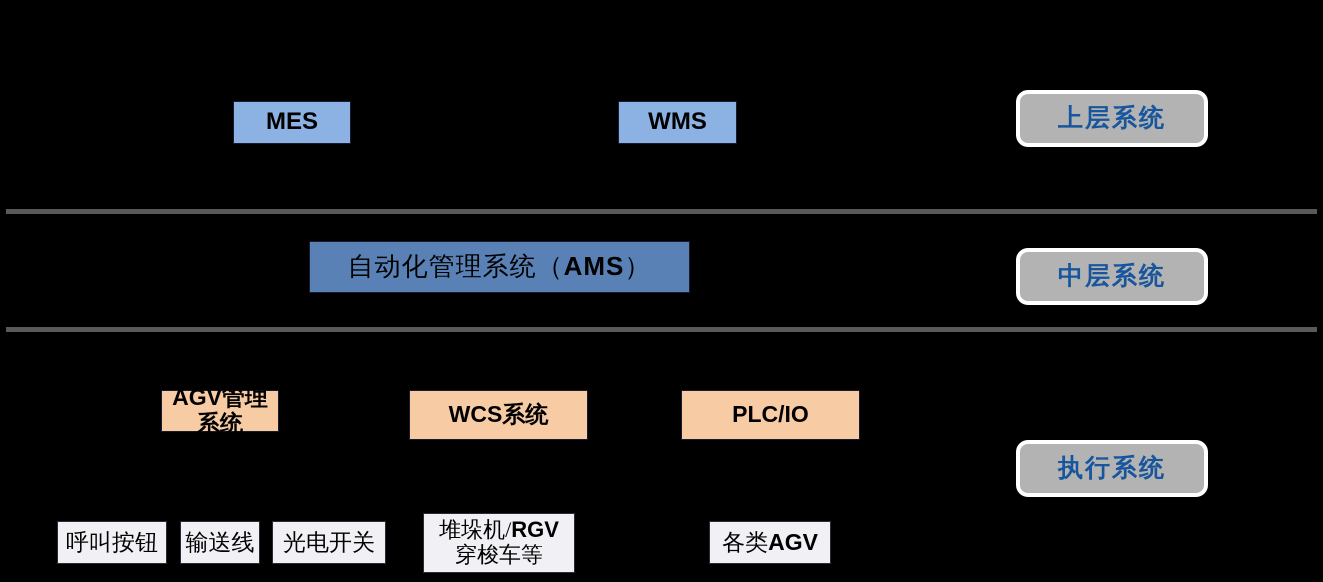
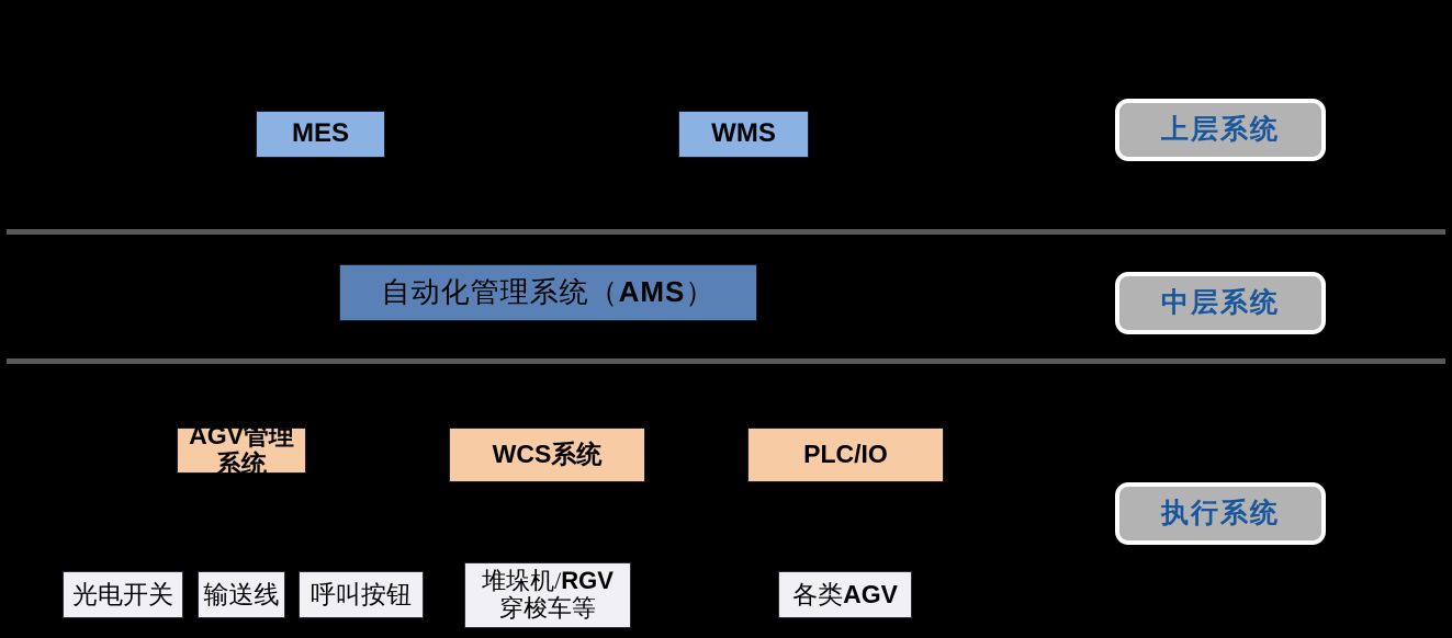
  MES
  WMS
  上层系统
  自动化管理系统（
  AMS
  ）
  中层系统
  AGV管理系统
  WCS系统
  PLC/IO
  执行系统
- 呼叫按钮
+ 光电开关
  输送线
- 光电开关
+ 呼叫按钮
  堆垛机/RGV
  穿梭车等
  各类
  AGV
